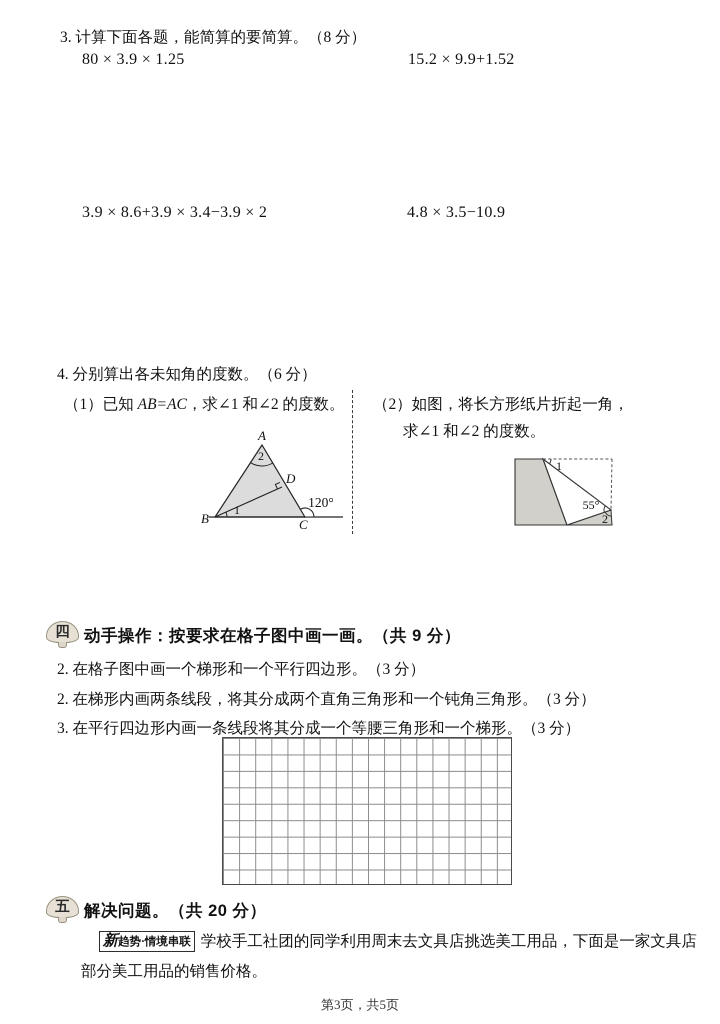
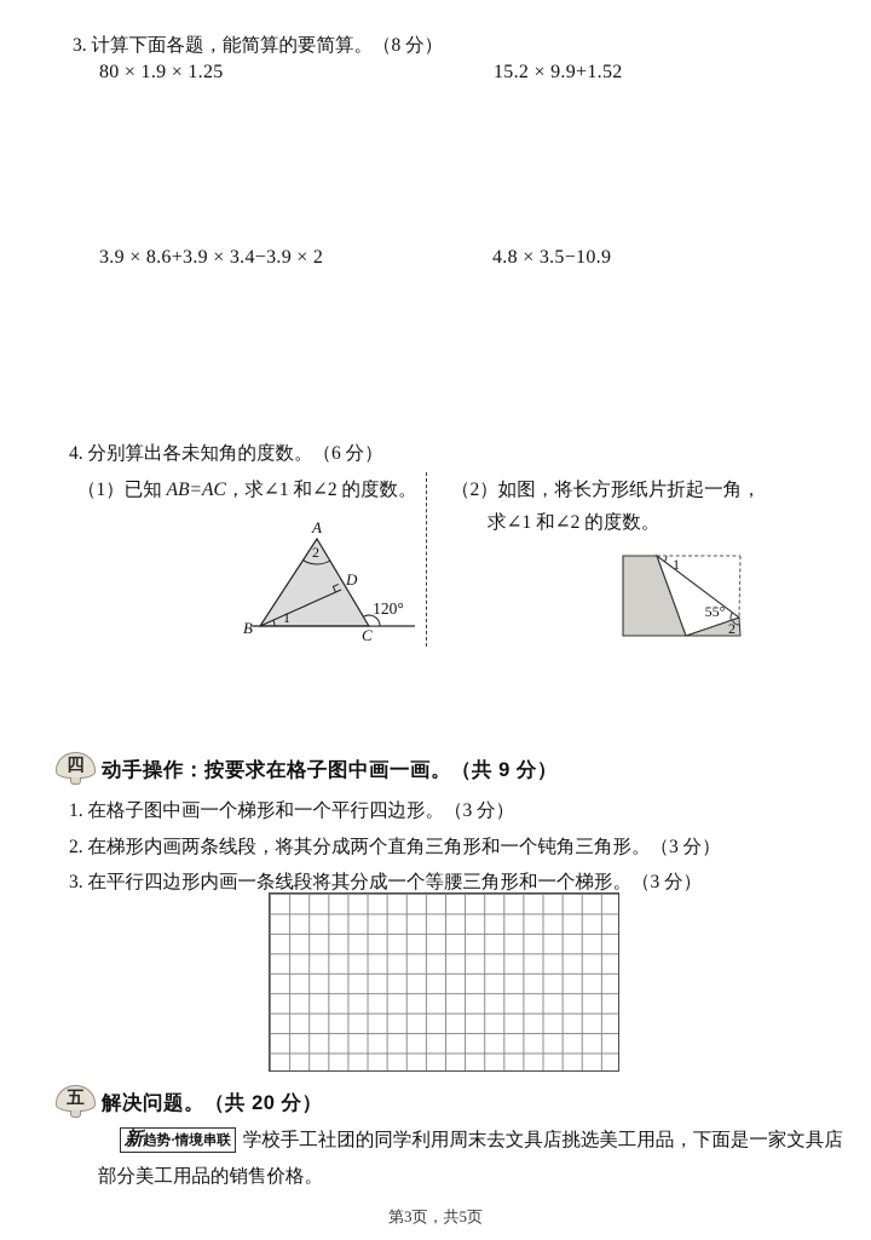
  3. 计算下面各题，能简算的要简算。（8 分）
- 80 × 3.9 × 1.25
+ 80 × 1.9 × 1.25
  15.2 × 9.9+1.52
  3.9 × 8.6+3.9 × 3.4−3.9 × 2
  4.8 × 3.5−10.9
  4. 分别算出各未知角的度数。（6 分）
  （1）已知 AB=AC，求∠1 和∠2 的度数。
  （2）如图，将长方形纸片折起一角，
  求∠1 和∠2 的度数。
  A
  2
  B
  C
  D
  1
  120°
  1
  55°
  2
  四
  动手操作：按要求在格子图中画一画。（共 9 分）
- 2. 在格子图中画一个梯形和一个平行四边形。（3 分）
+ 1. 在格子图中画一个梯形和一个平行四边形。（3 分）
  2. 在梯形内画两条线段，将其分成两个直角三角形和一个钝角三角形。（3 分）
  3. 在平行四边形内画一条线段将其分成一个等腰三角形和一个梯形。（3 分）
  五
  解决问题。（共 20 分）
  新趋势·情境串联 学校手工社团的同学利用周末去文具店挑选美工用品，下面是一家文具店
  部分美工用品的销售价格。
  第3页，共5页
